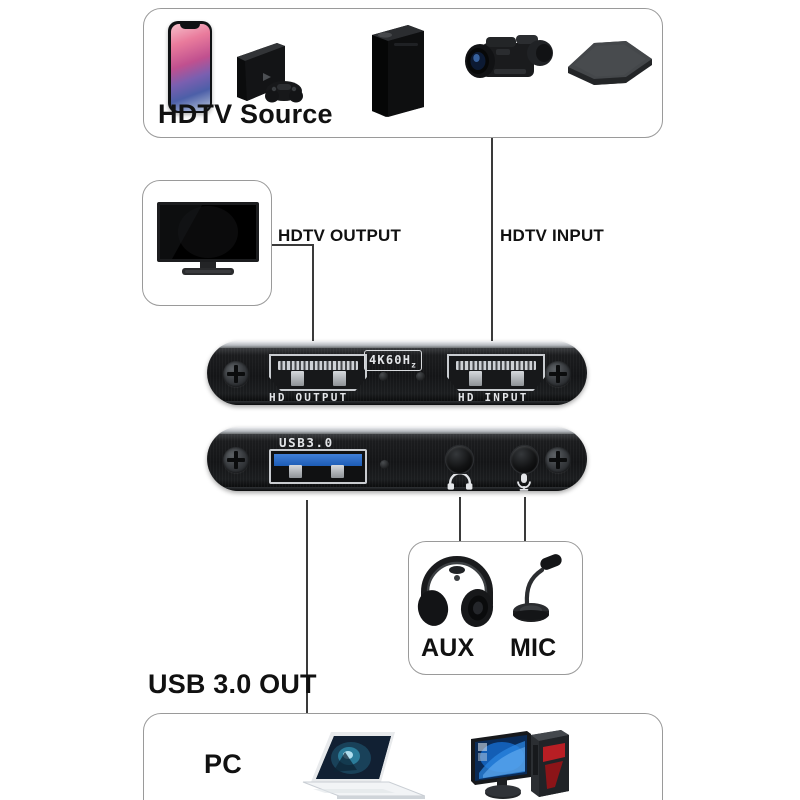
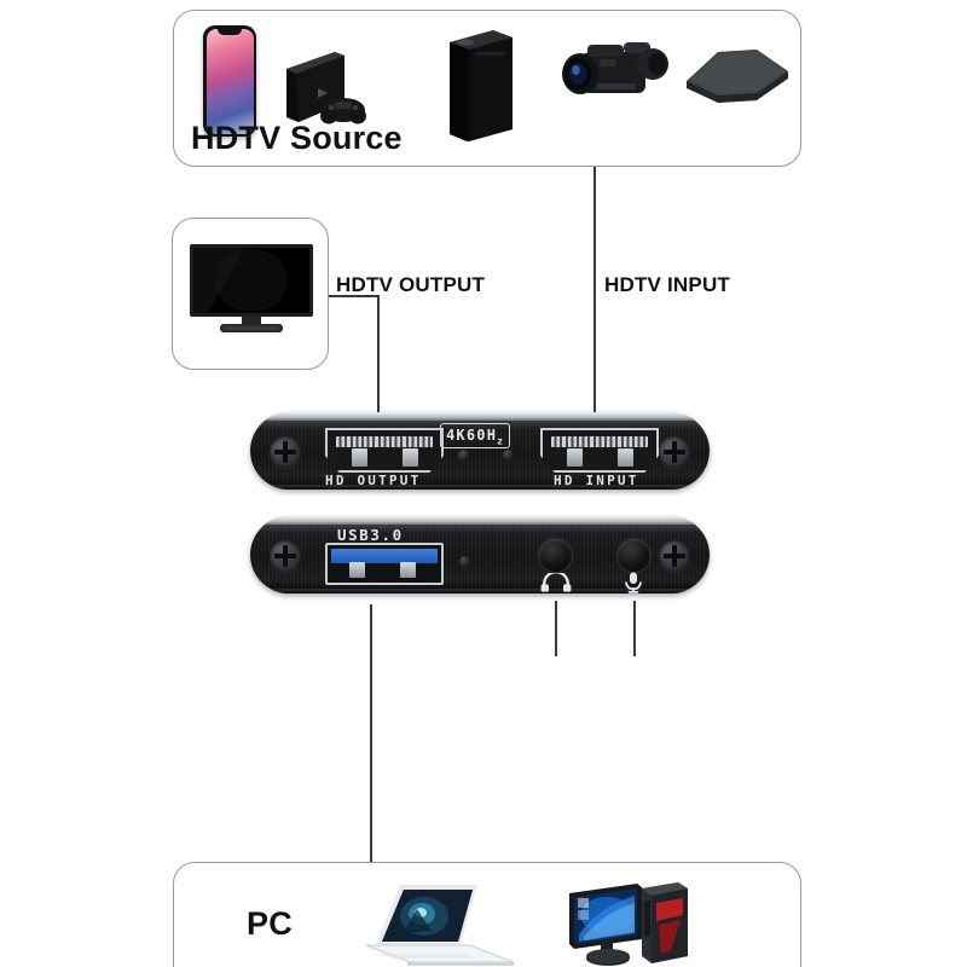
  HDTV Source
  HDTV OUTPUT
  HDTV INPUT
  HD OUTPUT
  4K60Hz
  HD INPUT
  USB3.0
- AUX
- MIC
- USB 3.0 OUT
  PC
